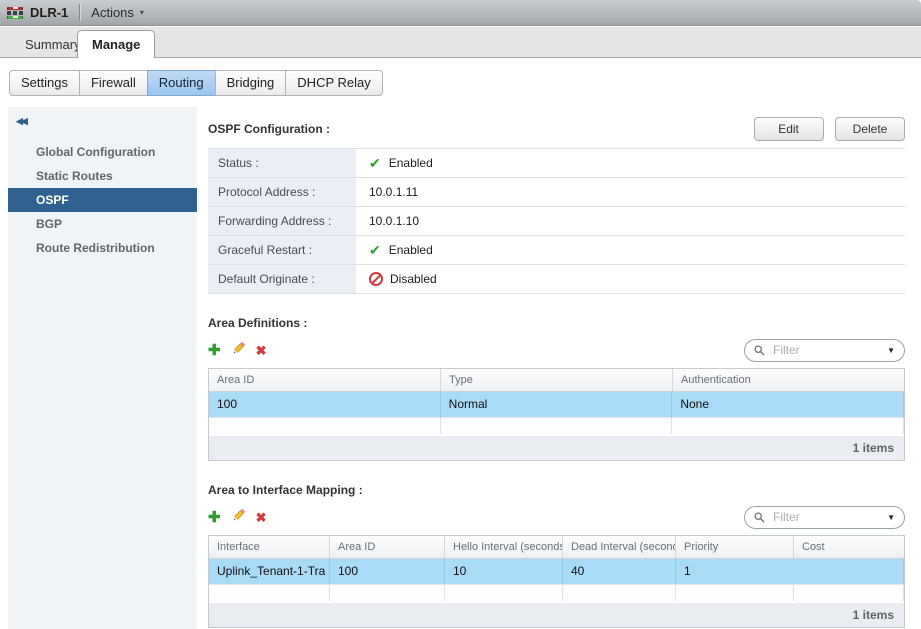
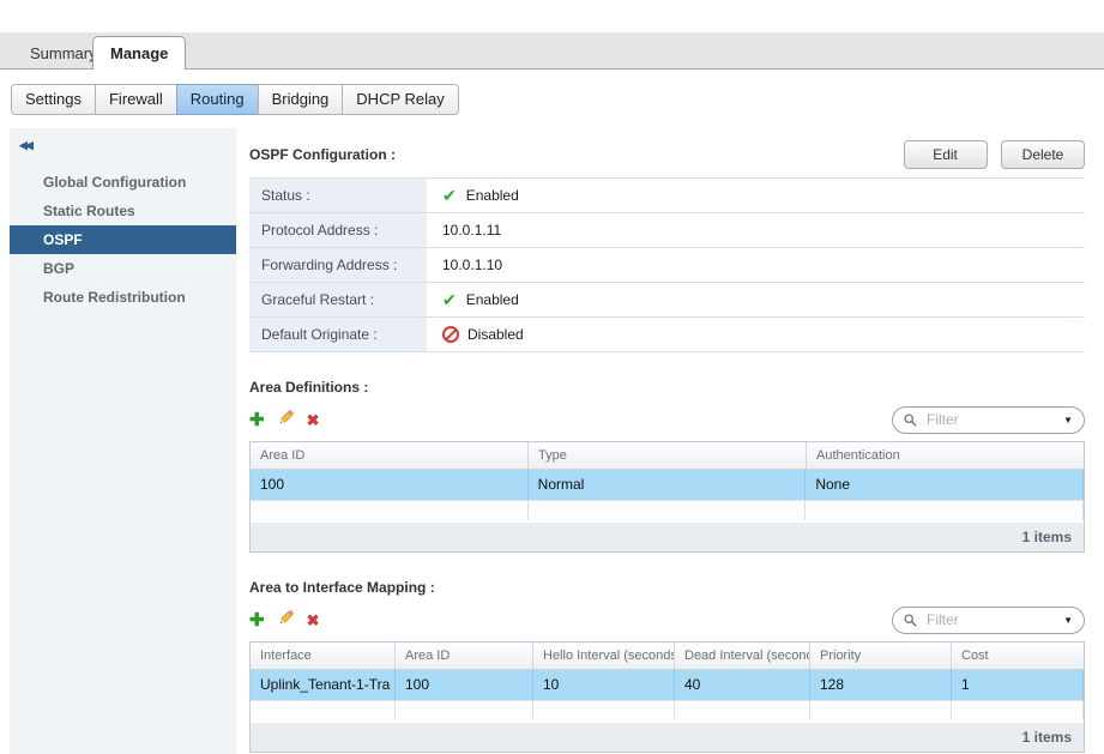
- DLR-1
- Actions
- ▾
  Summar
  Manage
  Settings
  Firewall
  Routing
  Bridging
  DHCP Relay
  ◀◀
  Global Configuration
  Static Routes
  OSPF
  BGP
  Route Redistribution
  OSPF Configuration :
  Edit Delete
  Status :
  ✔
  Enabled
  Protocol Address :
  10.0.1.11
  Forwarding Address :
  10.0.1.10
  Graceful Restart :
  ✔
  Enabled
  Default Originate :
  Disabled
  Area Definitions :
  ✚
  ✖
  Filter
  ▼
  Area ID
  Type
  Authentication
  100
  Normal
  None
  1 items
  Area to Interface Mapping :
  ✚
  ✖
  Filter
  ▼
  Interface
  Area ID
  Hello Interval (seconds
  Dead Interval (second
  Priority
  Cost
  Uplink_Tenant-1-Tra
  100
  10
  40
+ 128
  1
  1 items
